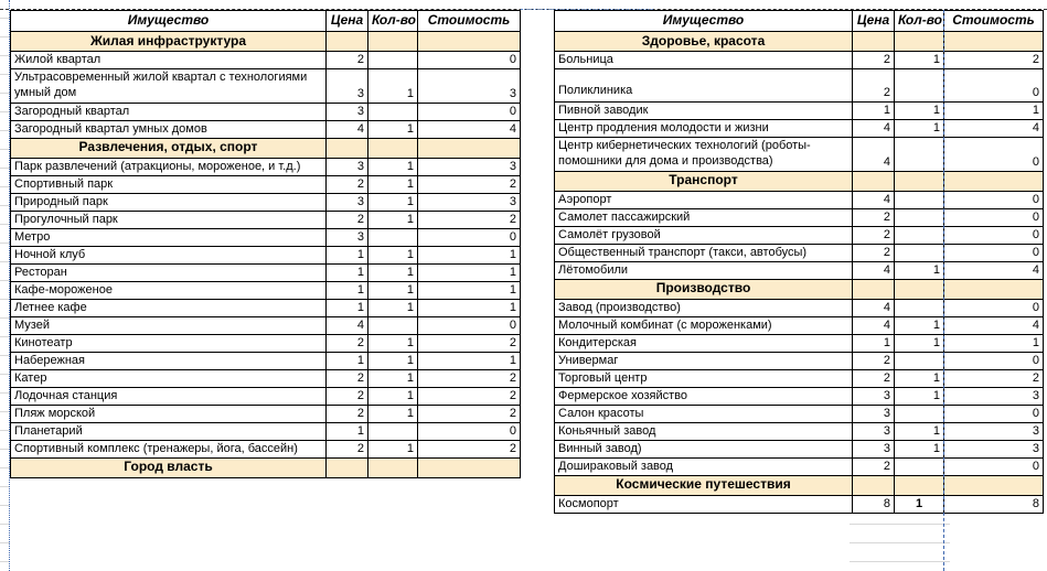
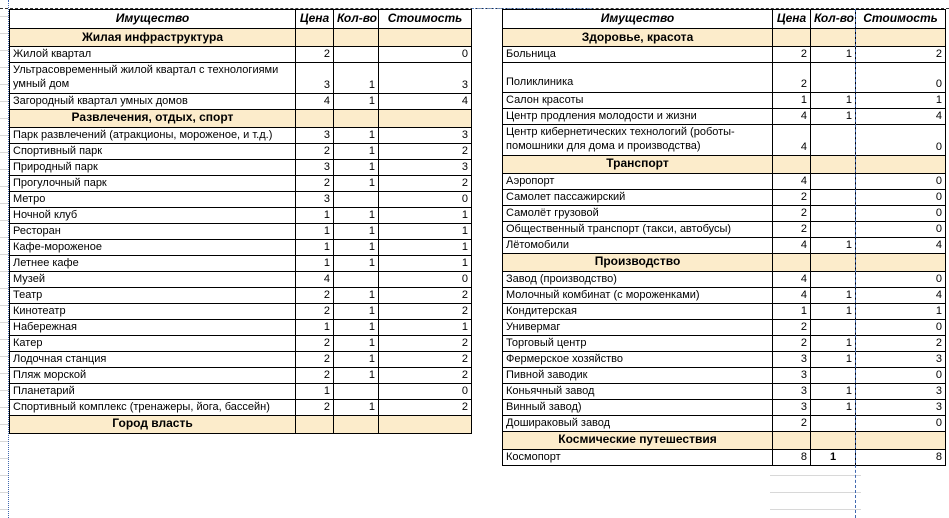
  Имущество	Цена	Кол-во	Стоимость
  Жилая инфраструктура
  Жилой квартал	2		0
  Ультрасовременный жилой квартал с технологиями умный дом	3	1	3
- Загородный квартал	3		0
  Загородный квартал умных домов	4	1	4
  Развлечения, отдых, спорт
  Парк развлечений (атракционы, мороженое, и т.д.)	3	1	3
  Спортивный парк	2	1	2
  Природный парк	3	1	3
  Прогулочный парк	2	1	2
  Метро	3		0
  Ночной клуб	1	1	1
  Ресторан	1	1	1
  Кафе-мороженое	1	1	1
  Летнее кафе	1	1	1
  Музей	4		0
+ Театр	2	1	2
  Кинотеатр	2	1	2
  Набережная	1	1	1
  Катер	2	1	2
  Лодочная станция	2	1	2
  Пляж морской	2	1	2
  Планетарий	1		0
  Спортивный комплекс (тренажеры, йога, бассейн)	2	1	2
  Город власть
  Имущество	Цена	Кол-во	Стоимость
  Здоровье, красота
  Больница	2	1	2
  Поликлиника	2		0
- Пивной заводик	1	1	1
+ Салон красоты	1	1	1
  Центр продления молодости и жизни	4	1	4
  Центр кибернетических технологий (роботы-помошники для дома и производства)	4		0
  Транспорт
  Аэропорт	4		0
  Самолет пассажирский	2		0
  Самолёт грузовой	2		0
  Общественный транспорт (такси, автобусы)	2		0
  Лётомобили	4	1	4
  Производство
  Завод (производство)	4		0
  Молочный комбинат (с мороженками)	4	1	4
  Кондитерская	1	1	1
  Универмаг	2		0
  Торговый центр	2	1	2
  Фермерское хозяйство	3	1	3
- Салон красоты	3		0
+ Пивной заводик	3		0
  Коньячный завод	3	1	3
  Винный завод)	3	1	3
  Дошираковый завод	2		0
  Космические путешествия
  Космопорт	8	1	8
